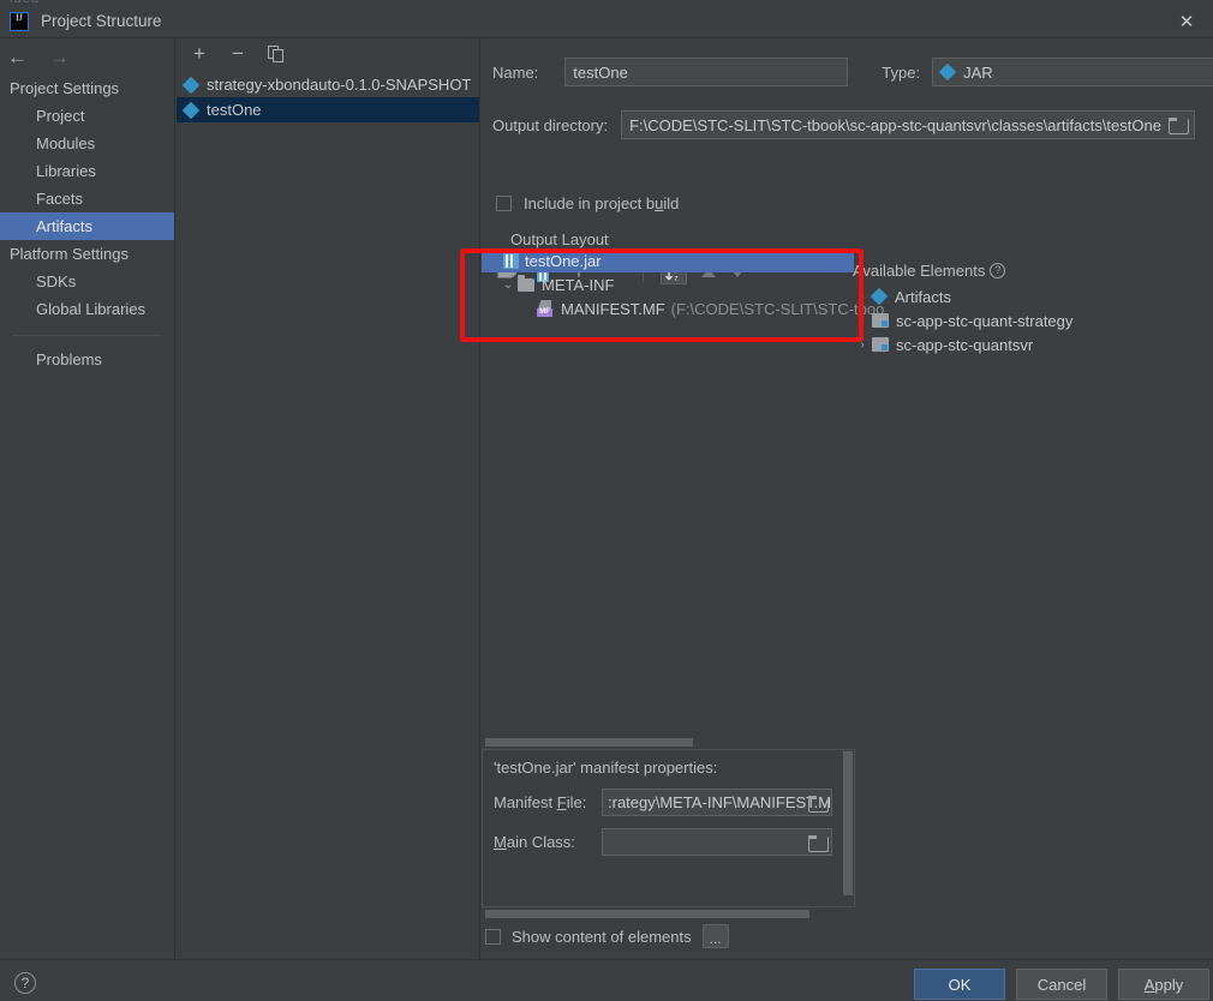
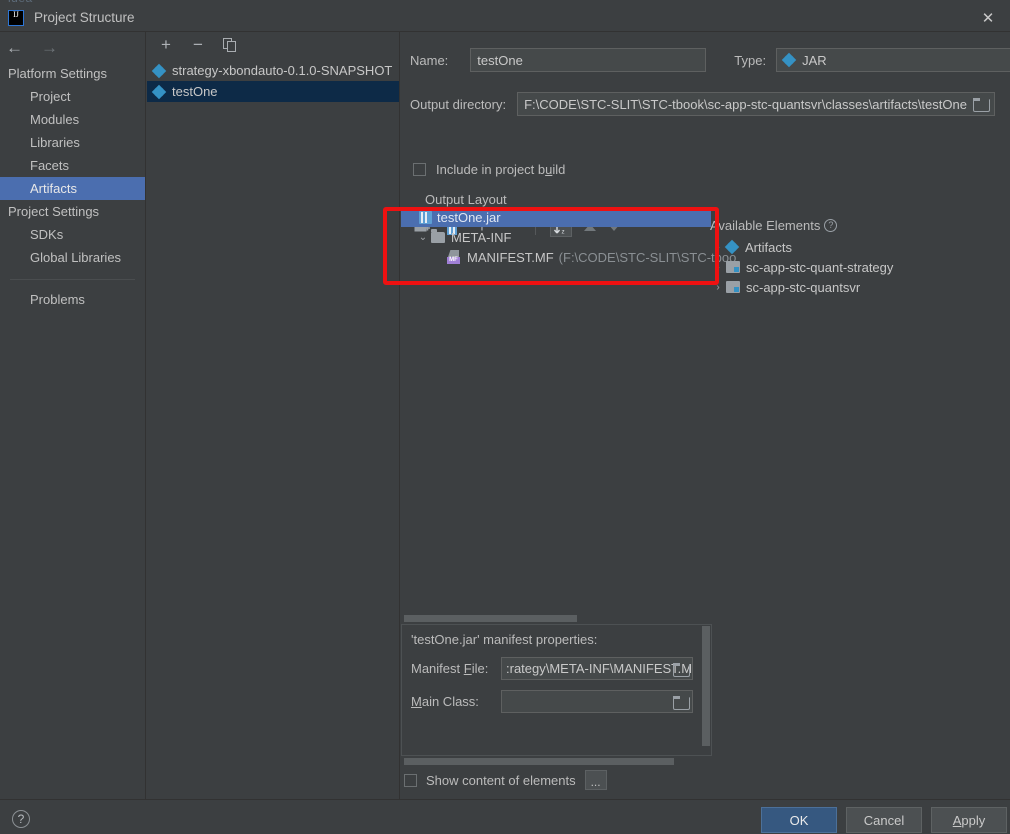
  Project Structure
  ✕
  ←
  →
- Project Settings
+ Platform Settings
  Project
  Modules
  Libraries
  Facets
  Artifacts
- Platform Settings
+ Project Settings
  SDKs
  Global Libraries
  Problems
  +
  −
  strategy-xbondauto-0.1.0-SNAPSHOT
  testOne
  Name:
  testOne
  Type:
  JAR
  Output directory:
  F:\CODE\STC-SLIT\STC-tbook\sc-app-stc-quantsvr\classes\artifacts\testOne
  Include in project build
  Output Layout
  testOne.jar
  ⌄
  META-INF
  MANIFEST.MF
  (F:\CODE\STC-SLIT\STC-tboo
  Available Elements
  ?
  ›
  Artifacts
  ›
  sc-app-stc-quant-strategy
  ›
  sc-app-stc-quantsvr
  'testOne.jar' manifest properties:
  Manifest File:
  :rategy\META-INF\MANIFES
  Main Class:
  Show content of elements
  ...
  ?
  OK
  Cancel
  A
  pply
